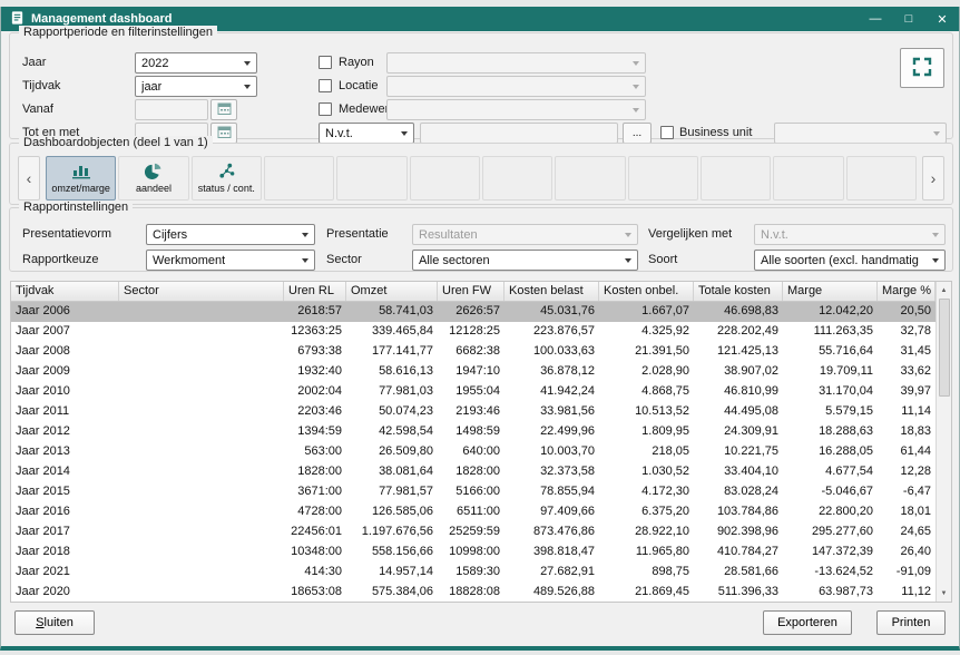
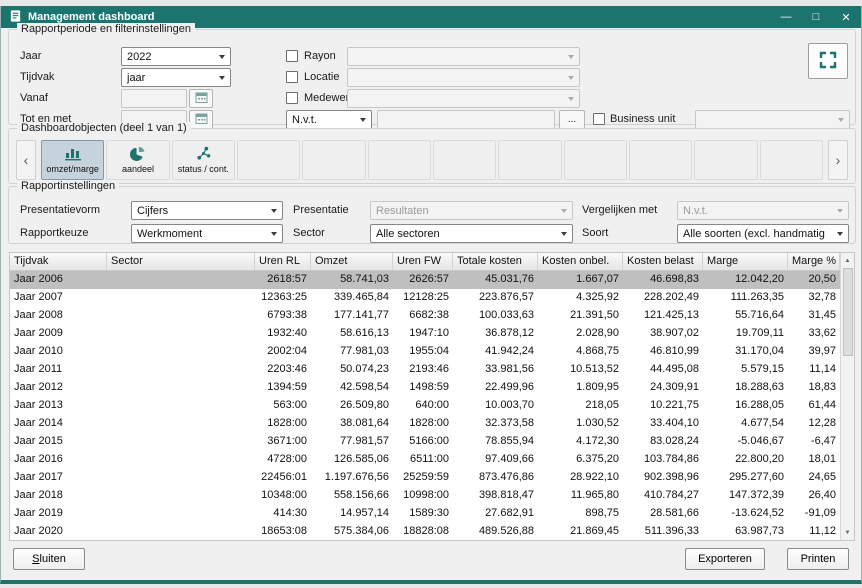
  Management dashboard
  —
  □
  ✕
  Rapportperiode en filterinstellingen
  Jaar
  2022
  Tijdvak
  jaar
  Vanaf
  Tot en met
  Rayon
  Locatie
  N.v.t.
  ...
  Business unit
  Dashboardobjecten (deel 1 van 1)
  ‹
  omzet/marge
  aandeel
  status / cont.
  ›
  Rapportinstellingen
  Presentatievorm
  Cijfers
  Presentatie
  Resultaten
  Vergelijken met
  N.v.t.
  Rapportkeuze
  Werkmoment
  Sector
  Alle sectoren
  Soort
  Alle soorten (excl. handmatig
  Tijdvak
  Sector
  Uren RL
  Omzet
  Uren FW
- Kosten belast
+ Totale kosten
  Kosten onbel.
- Totale kosten
+ Kosten belast
  Marge
  Marge %
  Jaar 2006
  2618:57
  58.741,03
  2626:57
  45.031,76
  1.667,07
  46.698,83
  12.042,20
  20,50
  Jaar 2007
  12363:25
  339.465,84
  12128:25
  223.876,57
  4.325,92
  228.202,49
  111.263,35
  32,78
  Jaar 2008
  6793:38
  177.141,77
  6682:38
  100.033,63
  21.391,50
  121.425,13
  55.716,64
  31,45
  Jaar 2009
  1932:40
  58.616,13
  1947:10
  36.878,12
  2.028,90
  38.907,02
  19.709,11
  33,62
  Jaar 2010
  2002:04
  77.981,03
  1955:04
  41.942,24
  4.868,75
  46.810,99
  31.170,04
  39,97
  Jaar 2011
  2203:46
  50.074,23
  2193:46
  33.981,56
  10.513,52
  44.495,08
  5.579,15
  11,14
  Jaar 2012
  1394:59
  42.598,54
  1498:59
  22.499,96
  1.809,95
  24.309,91
  18.288,63
  18,83
  Jaar 2013
  563:00
  26.509,80
  640:00
  10.003,70
  218,05
  10.221,75
  16.288,05
  61,44
  Jaar 2014
  1828:00
  38.081,64
  1828:00
  32.373,58
  1.030,52
  33.404,10
  4.677,54
  12,28
  Jaar 2015
  3671:00
  77.981,57
  5166:00
  78.855,94
  4.172,30
  83.028,24
  -5.046,67
  -6,47
  Jaar 2016
  4728:00
  126.585,06
  6511:00
  97.409,66
  6.375,20
  103.784,86
  22.800,20
  18,01
  Jaar 2017
  22456:01
  1.197.676,56
  25259:59
  873.476,86
  28.922,10
  902.398,96
  295.277,60
  24,65
  Jaar 2018
  10348:00
  558.156,66
  10998:00
  398.818,47
  11.965,80
  410.784,27
  147.372,39
  26,40
- Jaar 2021
+ Jaar 2019
  414:30
  14.957,14
  1589:30
  27.682,91
  898,75
  28.581,66
  -13.624,52
  -91,09
  Jaar 2020
  18653:08
  575.384,06
  18828:08
  489.526,88
  21.869,45
  511.396,33
  63.987,73
  11,12
  Sluiten
  Exporteren
  Printen
